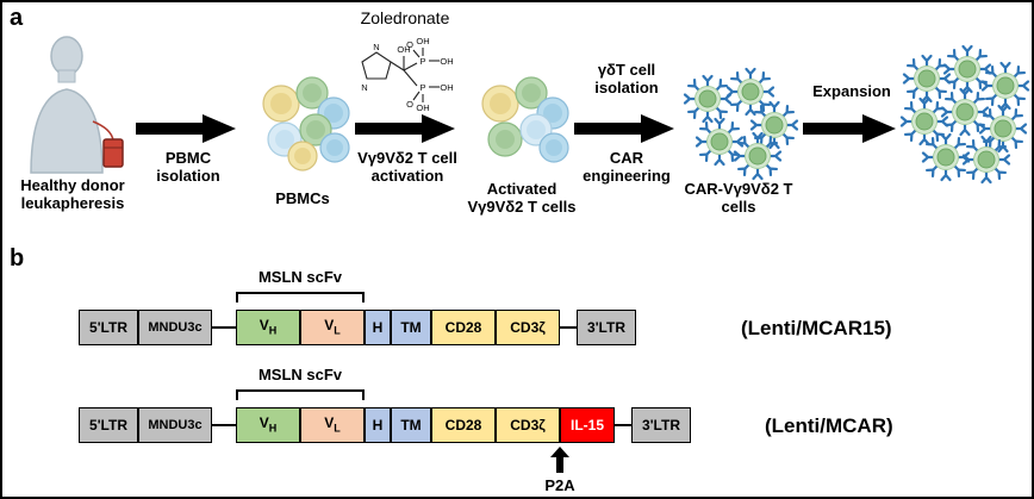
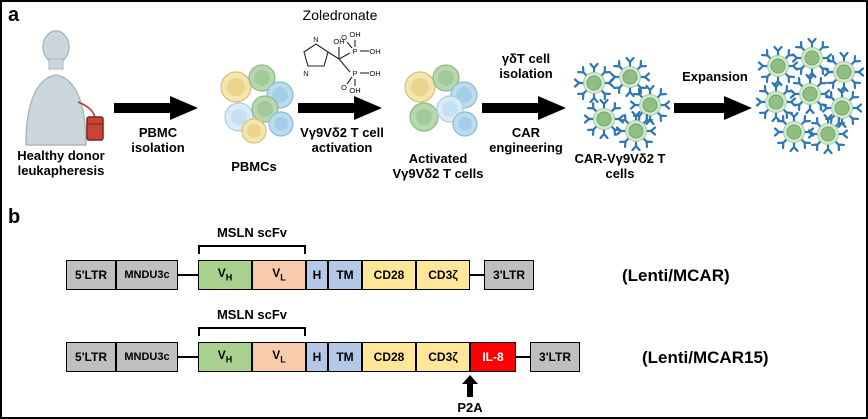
  a
  Healthy donor leukapheresis
  PBMC isolation
  PBMCs
  Zoledronate
  N
  N
  OH
  P
  O
  OH
  OH
  P
  O
  OH
  OH
  Vγ9Vδ2 T cell activation
  Activated Vγ9Vδ2 T cells
  γδT cell isolation
  CAR engineering
  CAR-Vγ9Vδ2 T cells
  Expansion
  b
  MSLN scFv
  5'LTR
  MNDU3c
  VH
  VL
  H
  TM
  CD28
  CD3ζ
  3'LTR
- (Lenti/MCAR15)
+ (Lenti/MCAR)
  MSLN scFv
  5'LTR
  MNDU3c
  VH
  VL
  H
  TM
  CD28
  CD3ζ
- IL-15
+ IL-8
  3'LTR
- (Lenti/MCAR)
+ (Lenti/MCAR15)
  P2A
